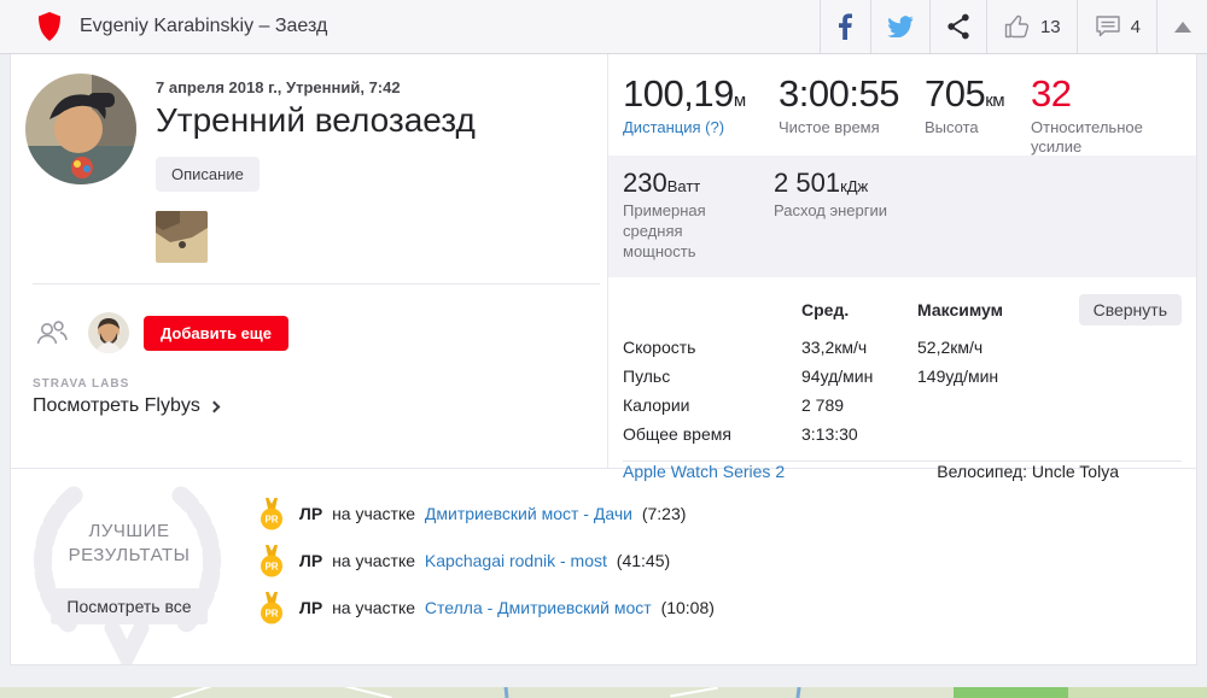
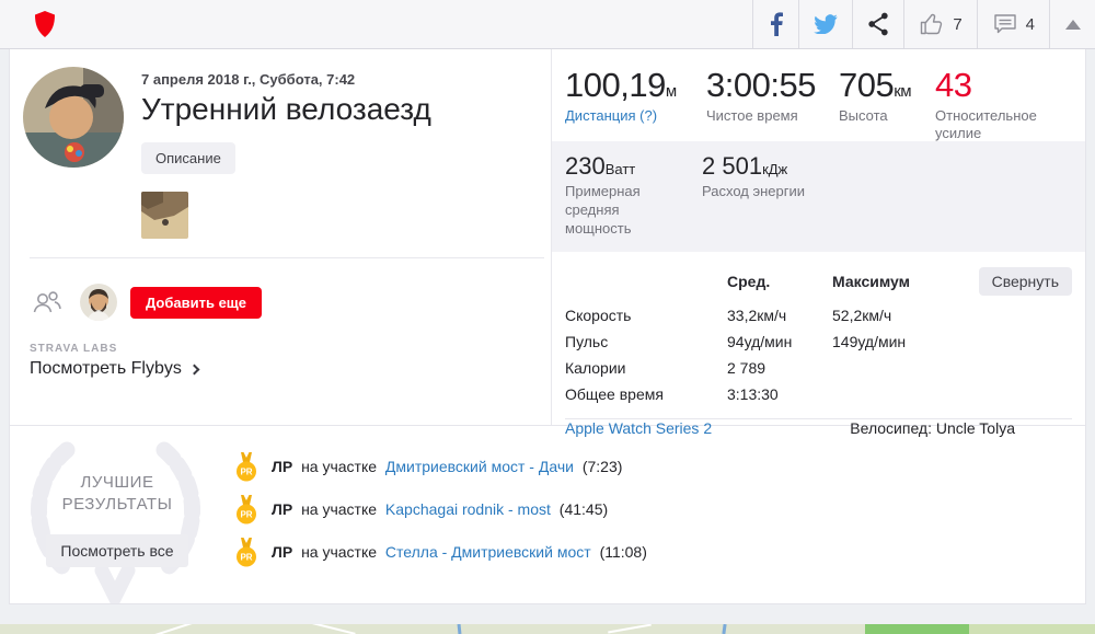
- Evgeniy Karabinskiy – Заезд
- 13
+ 7
  4
- 7 апреля 2018 г., Утренний, 7:42
+ 7 апреля 2018 г., Суббота, 7:42
  Утренний велозаезд
  Описание
  Добавить еще
  STRAVA LABS
  Посмотреть Flybys
  100,19м
  Дистанция (?)
  3:00:55
  Чистое время
  705км
  Высота
- 32
+ 43
  Относительное усилие
  230Ватт
  Примерная средняя мощность
  2 501кДж
  Расход энергии
  	Сред.	Максимум	Свернуть
  Скорость	33,2км/ч	52,2км/ч
  Пульс	94уд/мин	149уд/мин
  Калории	2 789
  Общее время	3:13:30
  Apple Watch Series 2
  Велосипед: Uncle Tolya
  ЛУЧШИЕ
  РЕЗУЛЬТАТЫ
  Посмотреть все
  PR
  ЛР на участке Дмитриевский мост - Дачи (7:23)
  PR
  ЛР на участке Kapchagai rodnik - most (41:45)
  PR
- ЛР на участке Стелла - Дмитриевский мост (10:08)
+ ЛР на участке Стелла - Дмитриевский мост (11:08)
